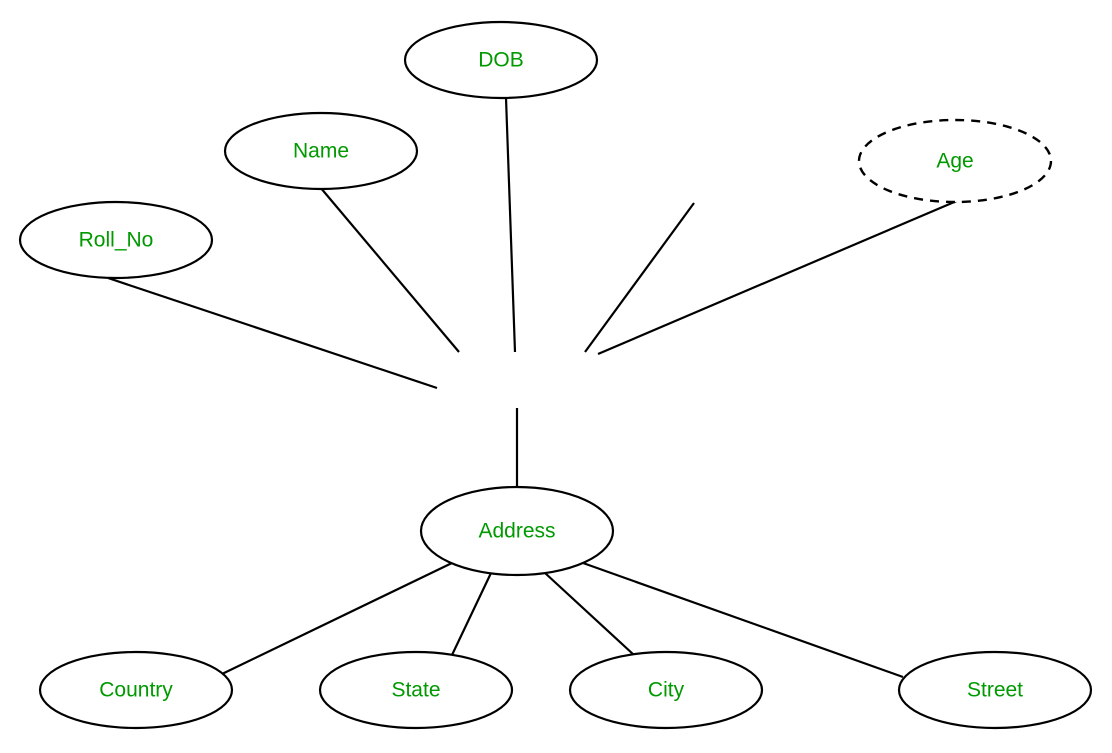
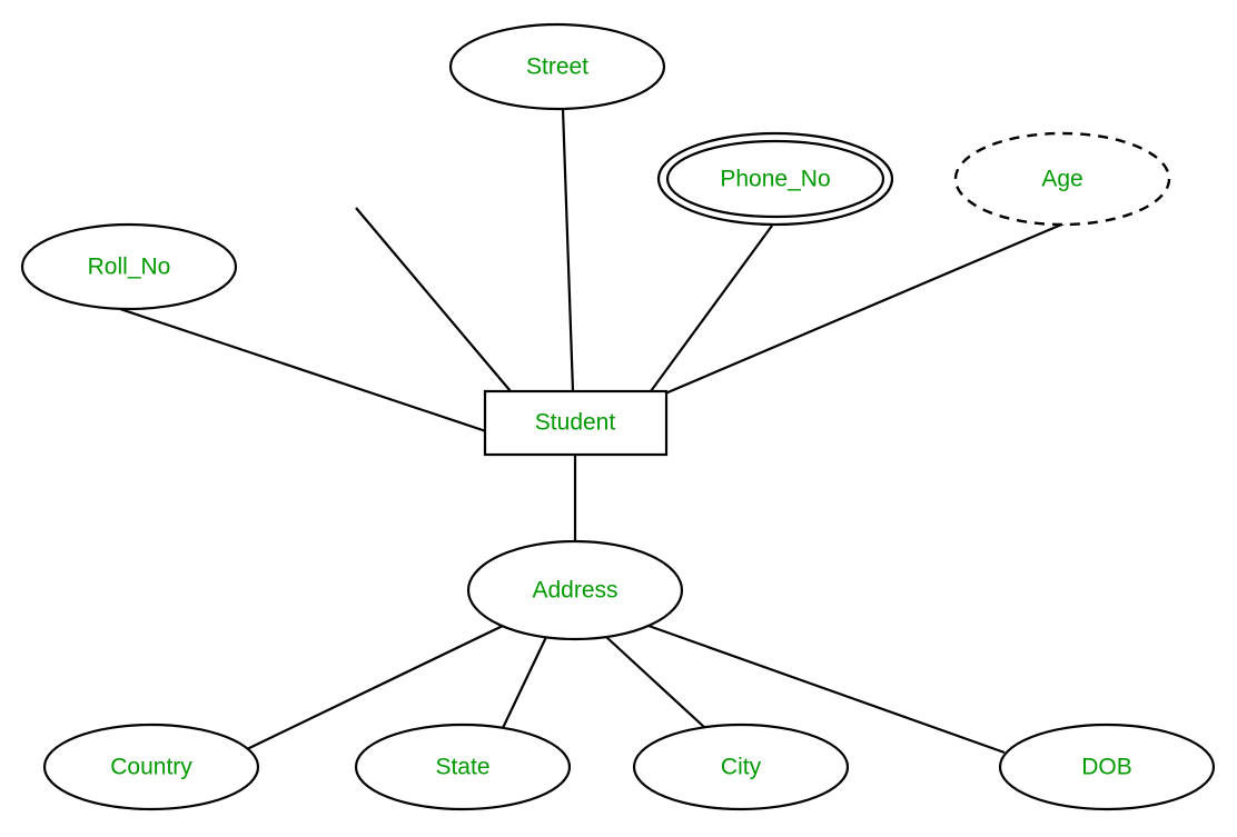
  Roll_No
- Name
- DOB
+ Street
+ Phone_No
  Age
+ Student
  Address
  Country
  State
  City
- Street
+ DOB
